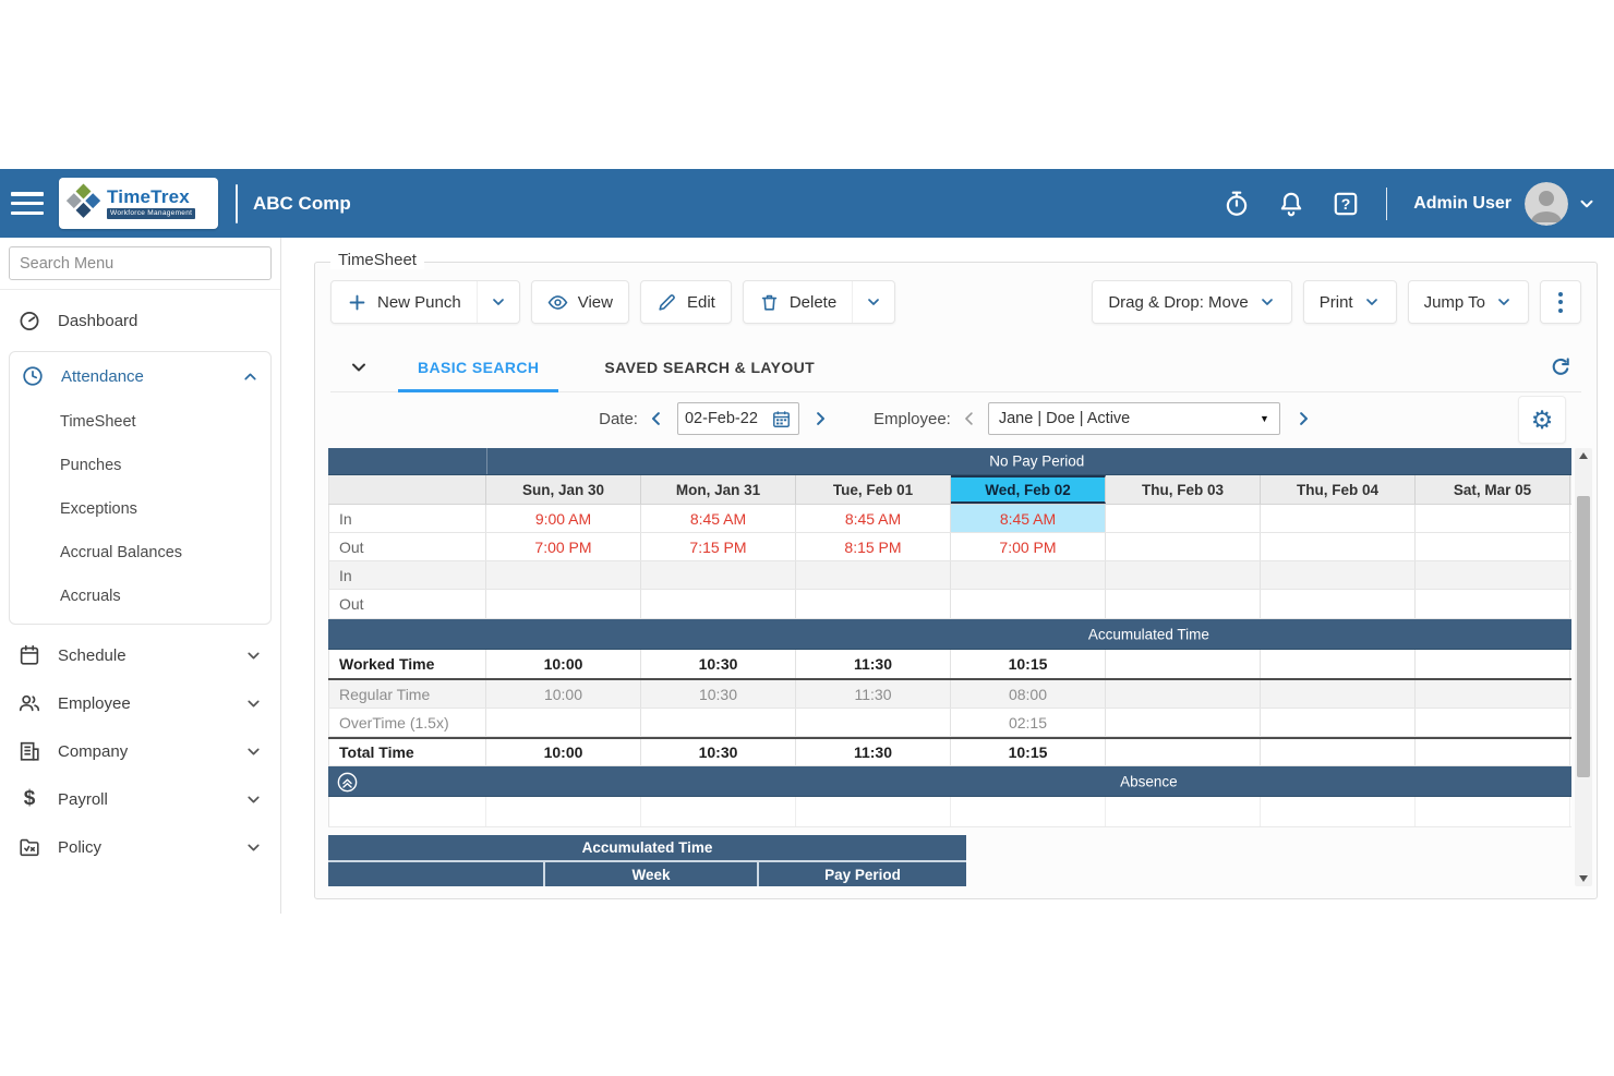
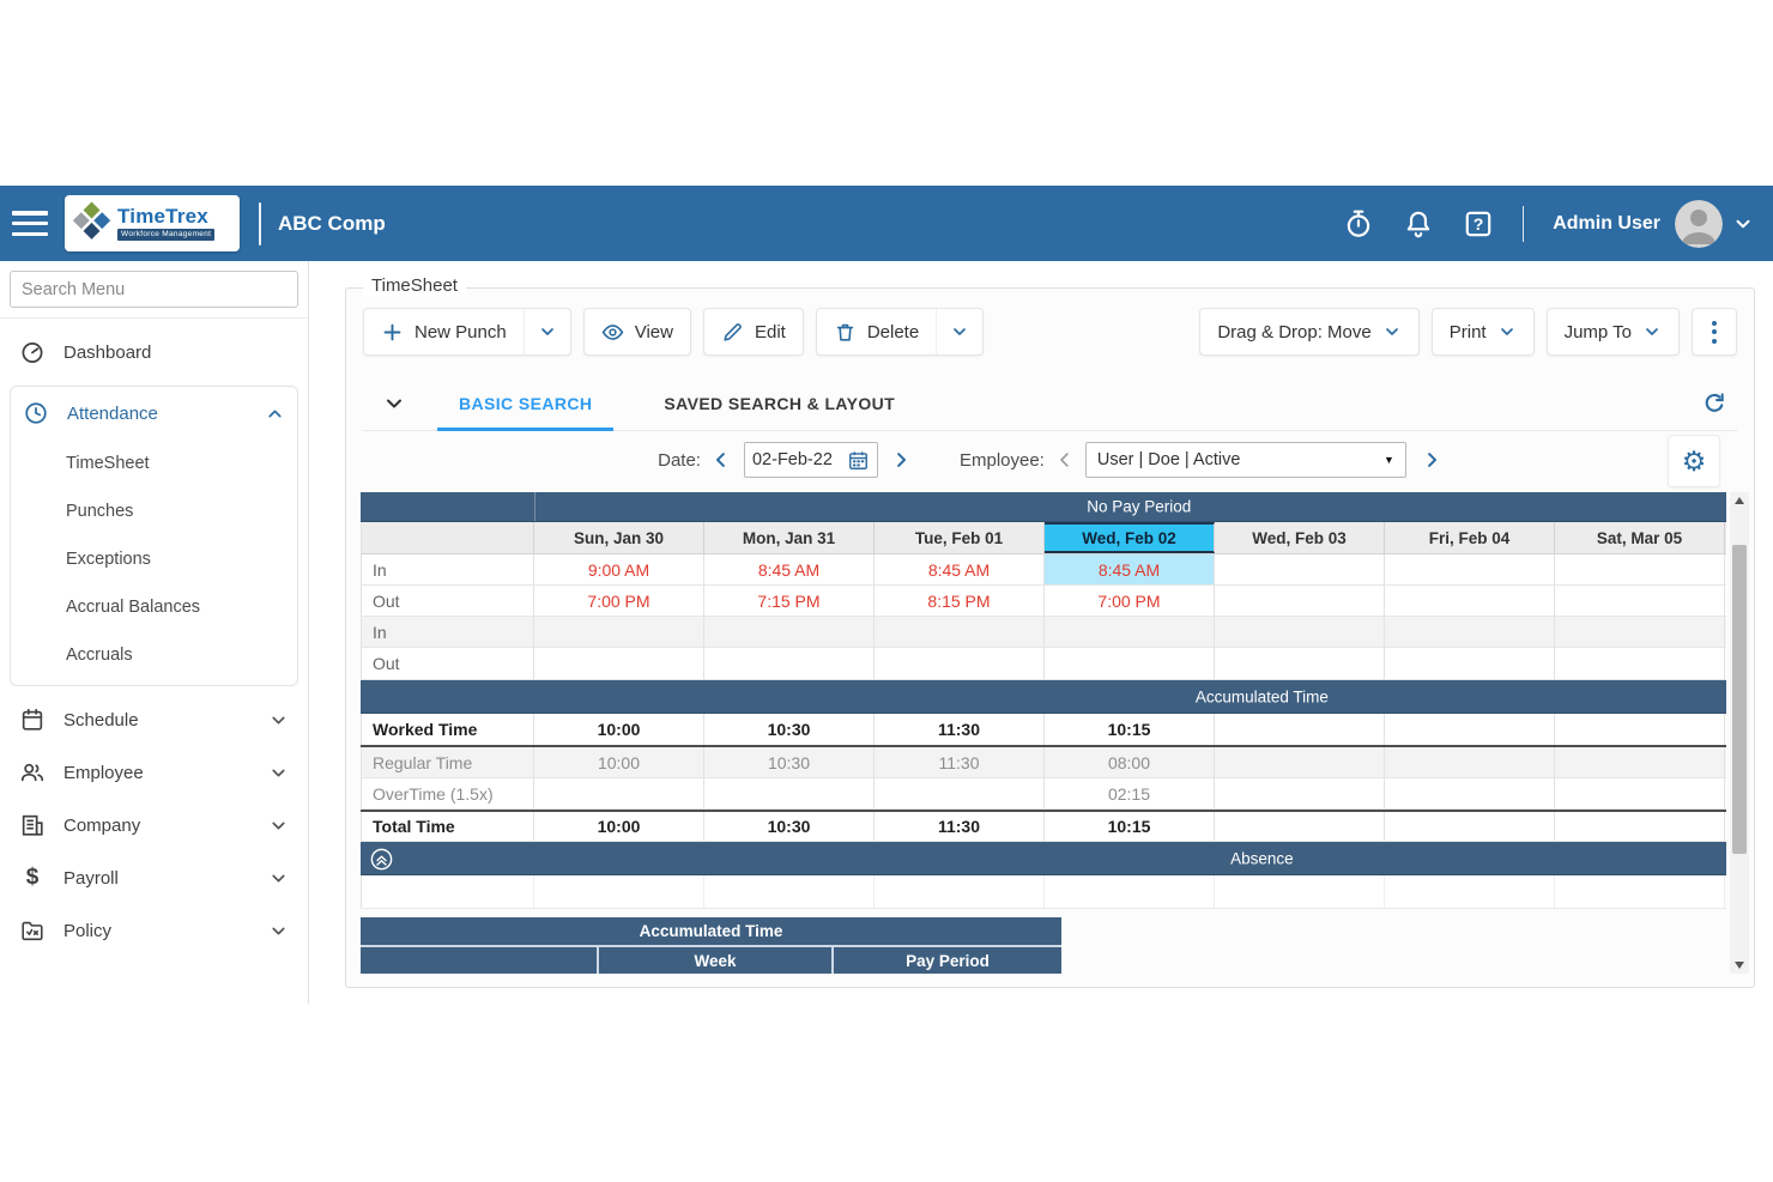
  TimeTrex
  ABC Comp
  ?
  Admin User
  Search Menu
  Dashboard
  Attendance
  TimeSheet
  Punches
  Exceptions
  Accrual Balances
  Accruals
  Schedule
  Employee
  Company
  $
  Payroll
  Policy
  TimeSheet
  New Punch
  View
  Edit
  Delete
  Drag & Drop: Move
  Print
  Jump To
  BASIC SEARCH
  SAVED SEARCH & LAYOUT
  Date:
  02-Feb-22
  Employee:
- Jane | Doe | Active
+ User | Doe | Active
  ▼
  ⚙
  No Pay Period
  Sun, Jan 30
  Mon, Jan 31
  Tue, Feb 01
  Wed, Feb 02
- Thu, Feb 03
+ Wed, Feb 03
- Thu, Feb 04
+ Fri, Feb 04
  Sat, Mar 05
  In
  9:00 AM
  8:45 AM
  8:45 AM
  8:45 AM
  Out
  7:00 PM
  7:15 PM
  8:15 PM
  7:00 PM
  In
  Out
  Accumulated Time
  Worked Time
  10:00
  10:30
  11:30
  10:15
  Regular Time
  10:00
  10:30
  11:30
  08:00
  OverTime (1.5x)
  02:15
  Total Time
  10:00
  10:30
  11:30
  10:15
  Absence
  Accumulated Time
  Week
  Pay Period
